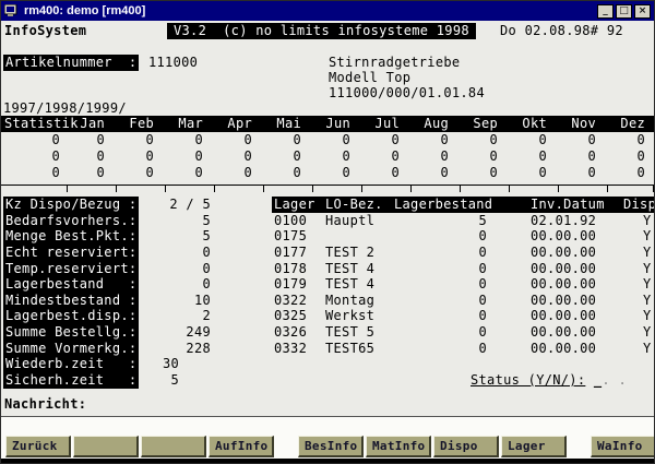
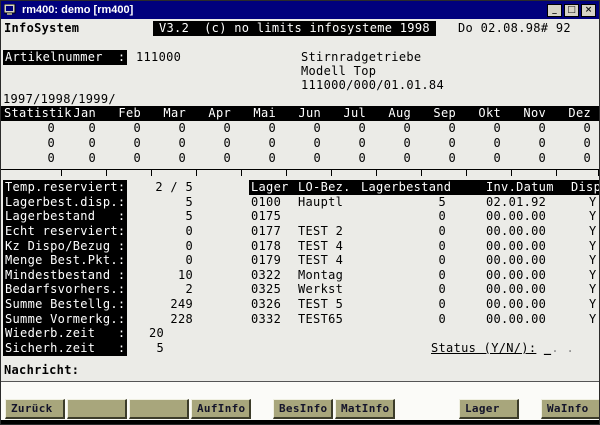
  rm400: demo [rm400]
  _
  □
  ×
  InfoSystem
  V3.2 (c) no limits infosysteme 1998
  Do 02.08.98# 92
  Artikelnummer :
  111000
  Stirnradgetriebe
  Modell Top
  111000/000/01.01.84
  1997/1998/1999/
  Statisti Jan Feb Mar Apr Mai Jun Jul Aug Sep Okt Nov Dez
  Lager
  LO-Bez.
  Lagerbestand
  Inv.Datum
  Disp
  Status (Y/N/): _. .
  Nachricht:
  0 0 0 0 0 0 0 0 0 0 0 0 0
  0 0 0 0 0 0 0 0 0 0 0 0 0
  0 0 0 0 0 0 0 0 0 0 0 0 0
- Kz Dispo/Bezug :
+ Temp.reserviert:
  2 / 5
- Bedarfsvorhers.:
+ Lagerbest.disp.:
  5
- Menge Best.Pkt.:
+ Lagerbestand :
  5
  Echt reserviert:
  0
- Temp.reserviert:
+ Kz Dispo/Bezug :
  0
- Lagerbestand :
+ Menge Best.Pkt.:
  0
  Mindestbestand :
  10
- Lagerbest.disp.:
+ Bedarfsvorhers.:
  2
  Summe Bestellg.:
  249
  Summe Vormerkg.:
  228
  Wiederb.zeit :
- 30
+ 20
  Sicherh.zeit :
  5
  0100
  Hauptl
  5
  02.01.92
  Y
  0175
  0
  00.00.00
  Y
  0177
  TEST 2
  0
  00.00.00
  Y
  0178
  TEST 4
  0
  00.00.00
  Y
  0179
  TEST 4
  0
  00.00.00
  Y
  0322
  Montag
  0
  00.00.00
  Y
  0325
  Werkst
  0
  00.00.00
  Y
  0326
  TEST 5
  0
  00.00.00
  Y
  0332
  TEST65
  0
  00.00.00
  Y
  Zurück
  AufInfo
  BesInfo
  MatInfo
- Dispo
  Lager
  WaInfo
